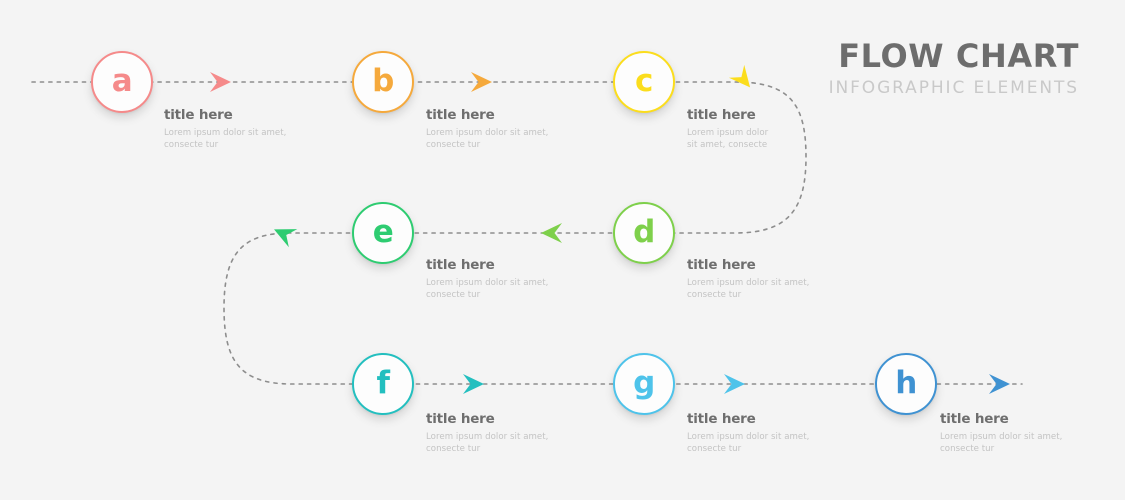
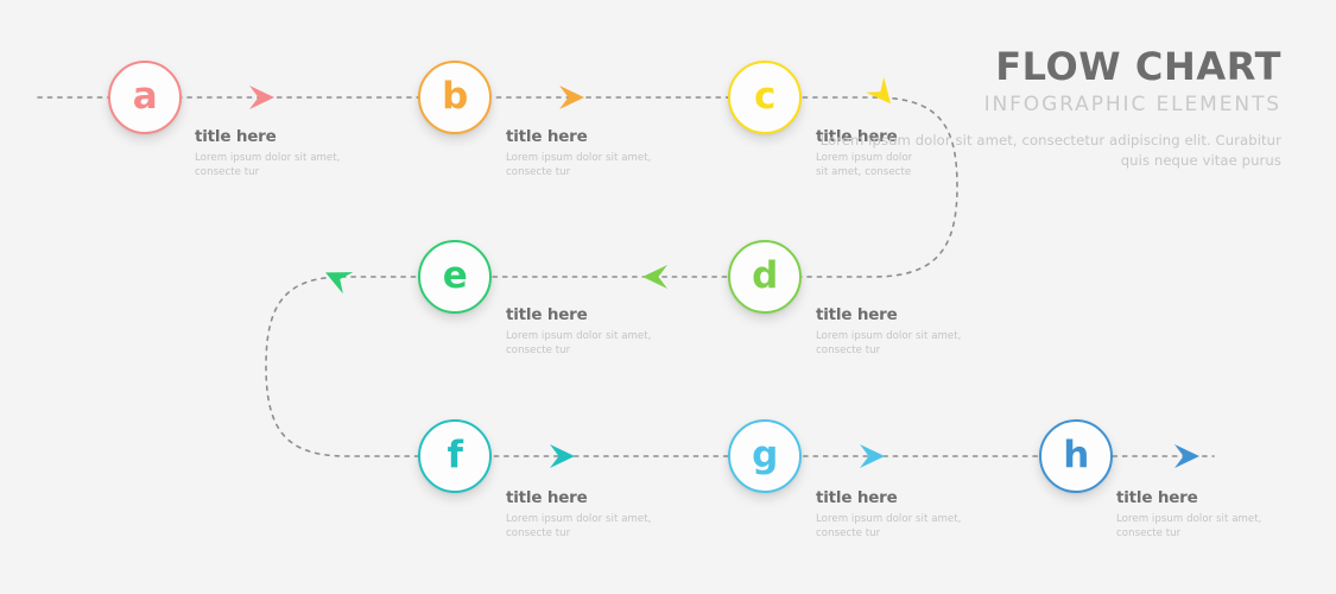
  a
  title here
  Lorem ipsum dolor sit amet, consecte tur
  b
  title here
  Lorem ipsum dolor sit amet, consecte tur
  c
  title here
  Lorem ipsum dolor sit amet, consecte
  d
  title here
  Lorem ipsum dolor sit amet, consecte tur
  e
  title here
  Lorem ipsum dolor sit amet, consecte tur
  f
  title here
  Lorem ipsum dolor sit amet, consecte tur
  g
  title here
  Lorem ipsum dolor sit amet, consecte tur
  h
  title here
  Lorem ipsum dolor sit amet, consecte tur
  FLOW CHART
  INFOGRAPHIC ELEMENTS
+ Lorem ipsum dolor sit amet, consectetur adipiscing elit. Curabitur quis neque vitae purus
